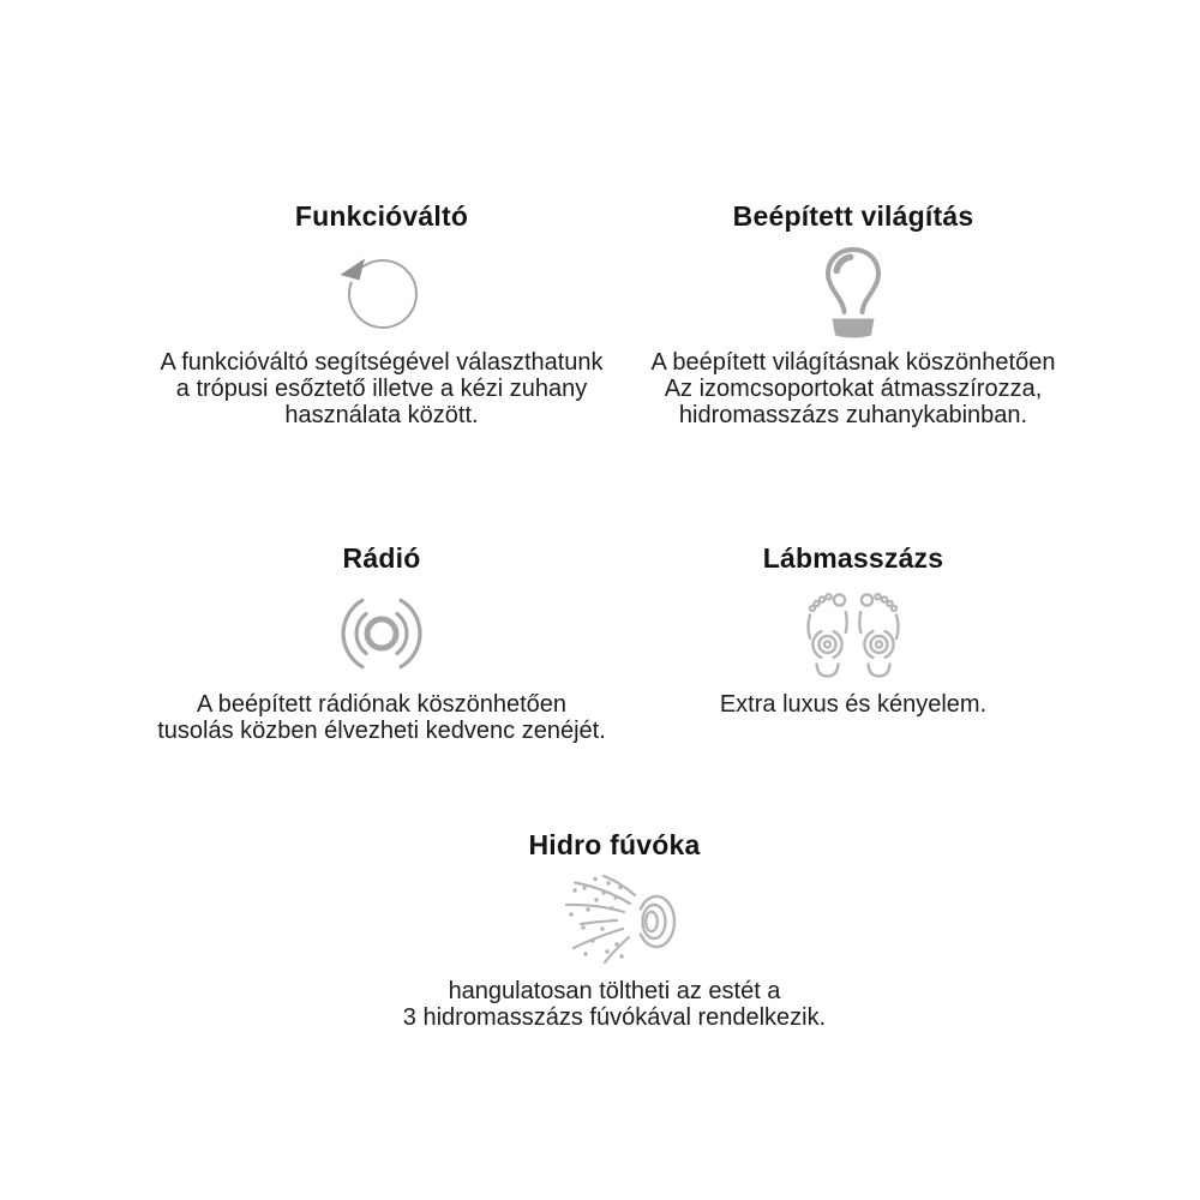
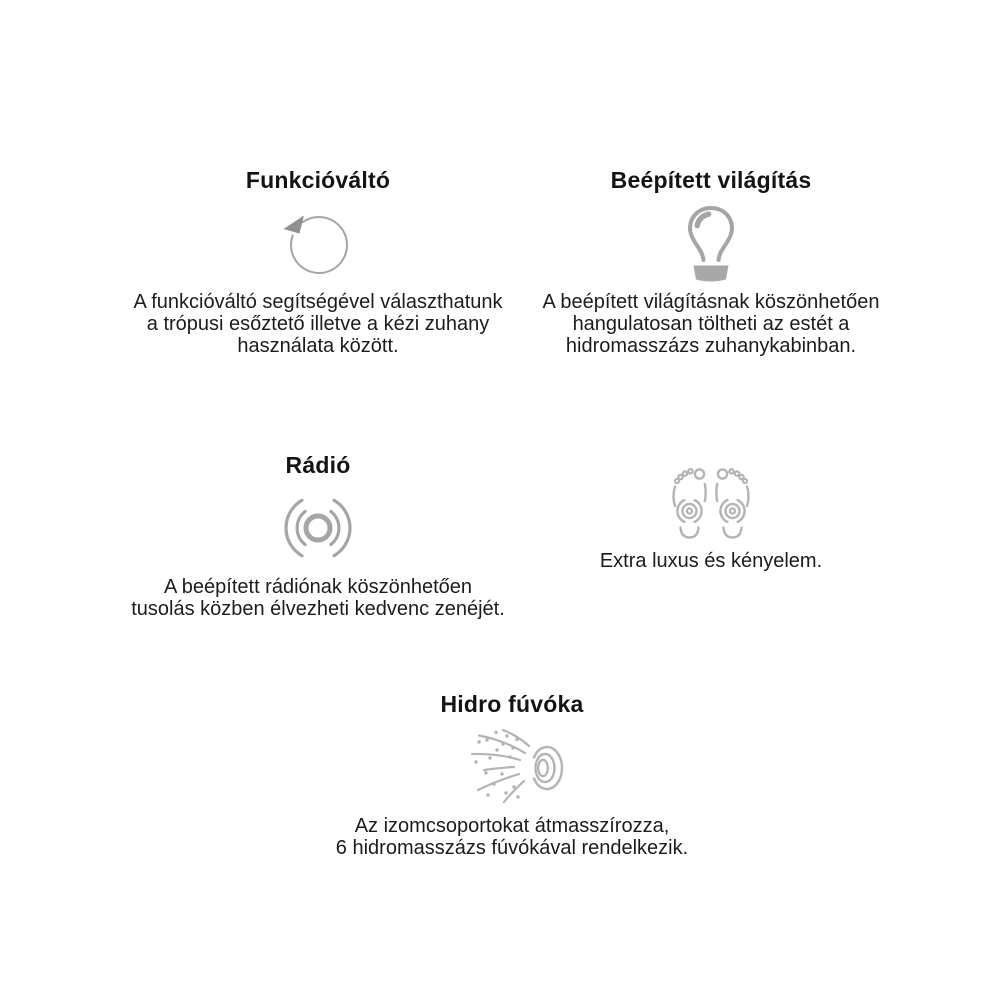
  Funkcióváltó
  A funkcióváltó segítségével választhatunk
  a trópusi esőztető illetve a kézi zuhany
  használata között.
  Beépített világítás
  A beépített világításnak köszönhetően
- Az izomcsoportokat átmasszírozza,
+ hangulatosan töltheti az estét a
  hidromasszázs zuhanykabinban.
  Rádió
  A beépített rádiónak köszönhetően
  tusolás közben élvezheti kedvenc zenéjét.
- Lábmasszázs
  Extra luxus és kényelem.
  Hidro fúvóka
- hangulatosan töltheti az estét a
+ Az izomcsoportokat átmasszírozza,
- 3 hidromasszázs fúvókával rendelkezik.
+ 6 hidromasszázs fúvókával rendelkezik.
